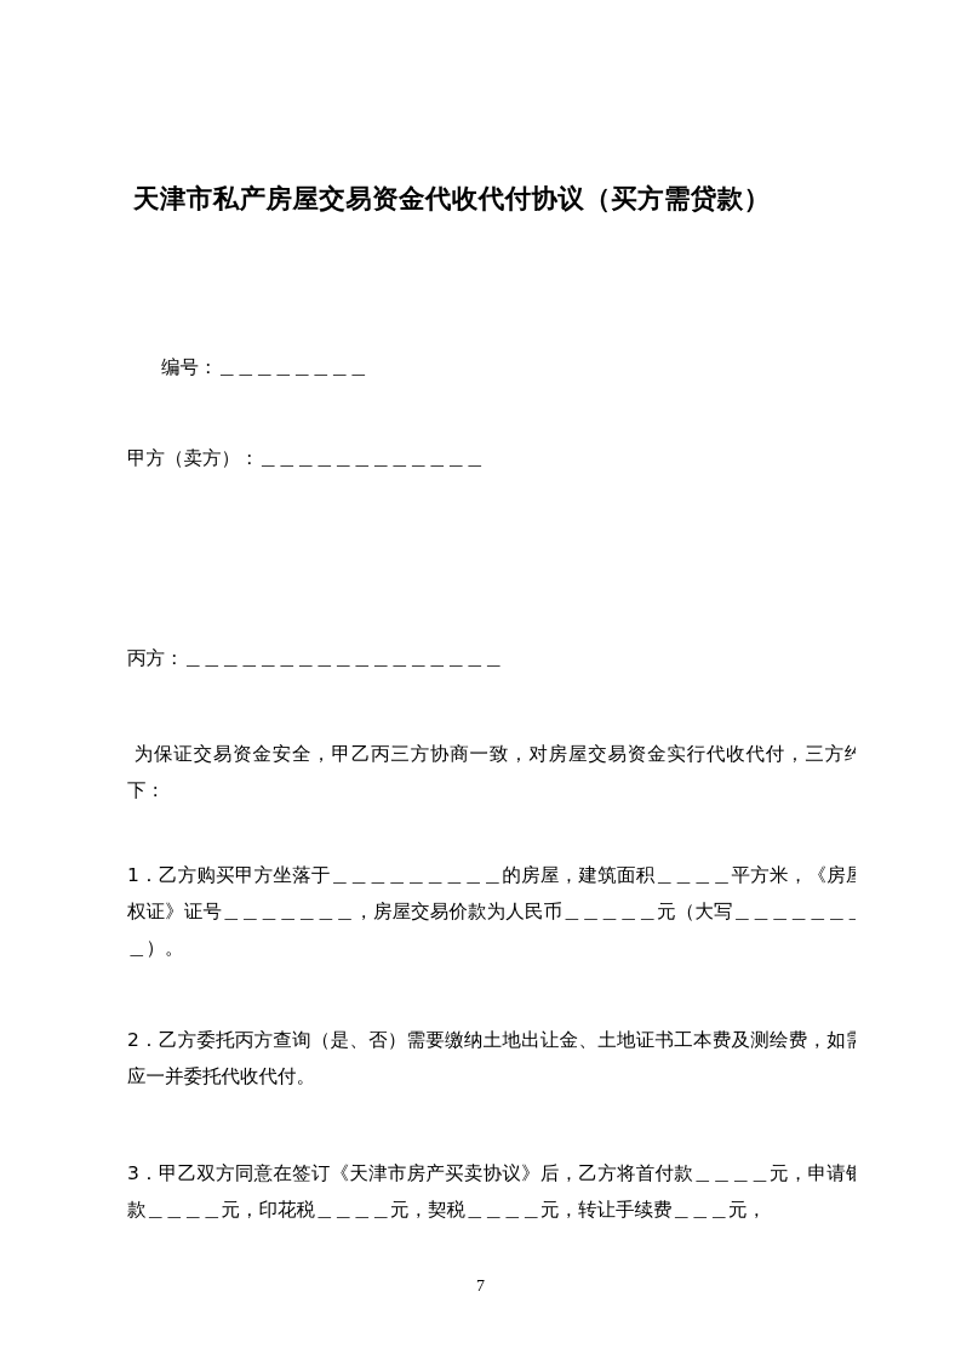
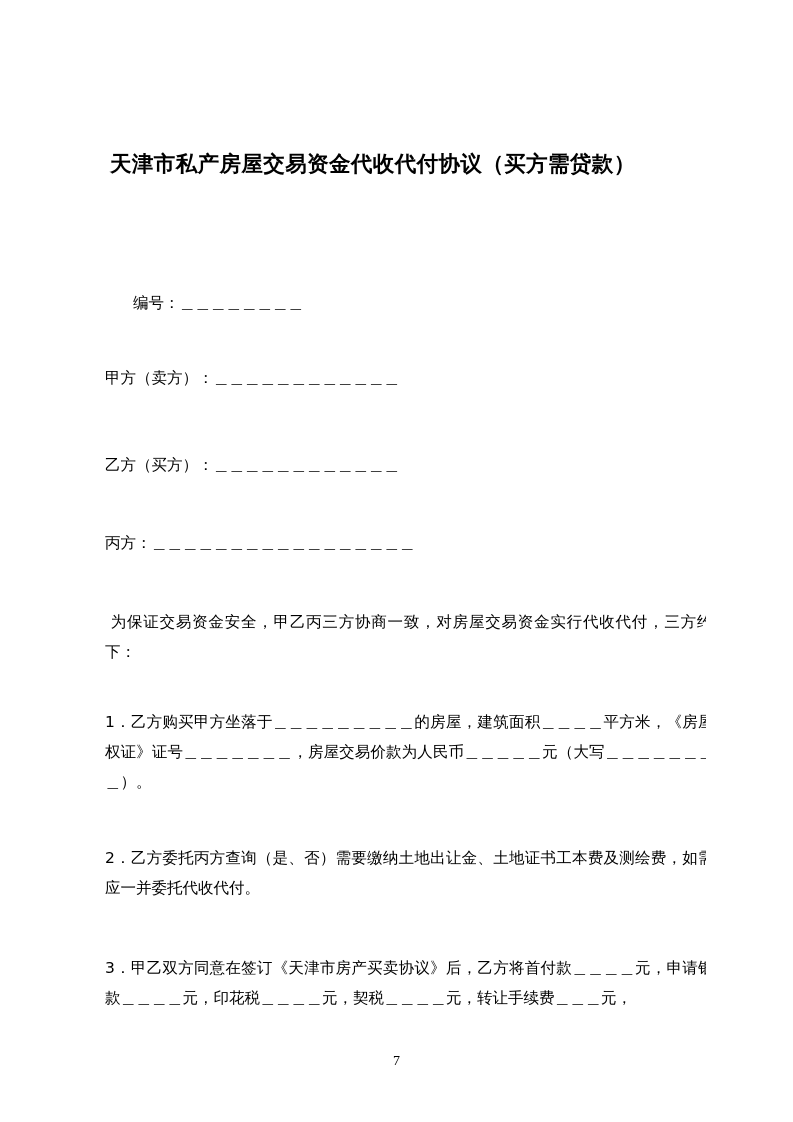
  天津市私产房屋交易资金代收代付协议（买方需贷款）
  编号：＿＿＿＿＿＿＿＿
  甲方（卖方）：＿＿＿＿＿＿＿＿＿＿＿＿
+ 乙方（买方）：＿＿＿＿＿＿＿＿＿＿＿＿
  丙方：＿＿＿＿＿＿＿＿＿＿＿＿＿＿＿＿＿
  为保证交易资金安全，甲乙丙三方协商一致，对房屋交易资金实行代收代付，三方约下：
  1．乙方购买甲方坐落于＿＿＿＿＿＿＿＿＿的房屋，建筑面积＿＿＿＿平方米，《房屋权证》证号＿＿＿＿＿＿＿，房屋交易价款为人民币＿＿＿＿＿元（大写＿＿＿＿＿＿＿）。
  2．乙方委托丙方查询（是、否）需要缴纳土地出让金、土地证书工本费及测绘费，如需应一并委托代收代付。
  3．甲乙双方同意在签订《天津市房产买卖协议》后，乙方将首付款＿＿＿＿元，申请银款＿＿＿＿元，印花税＿＿＿＿元，契税＿＿＿＿元，转让手续费＿＿＿元，
  7
